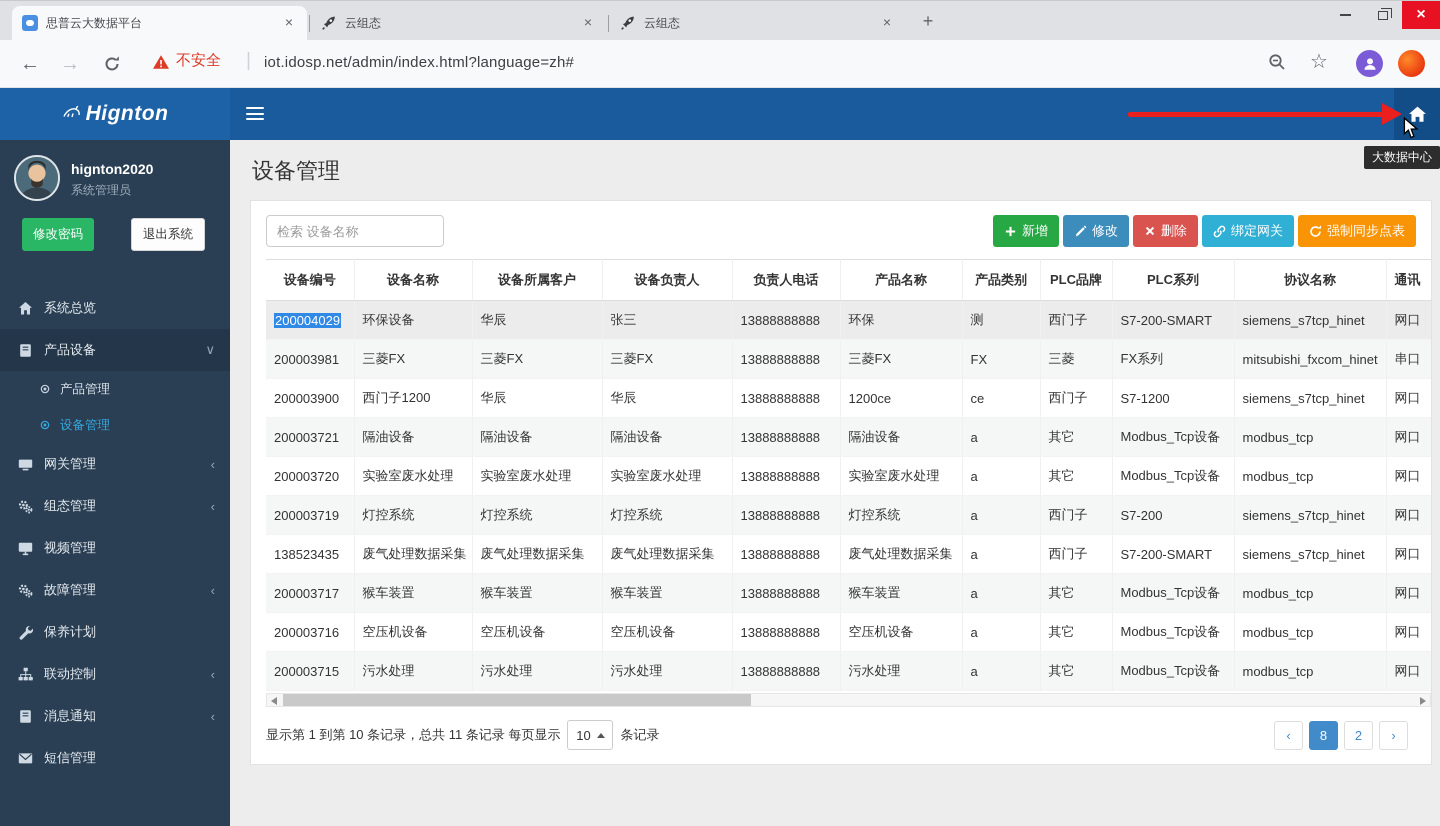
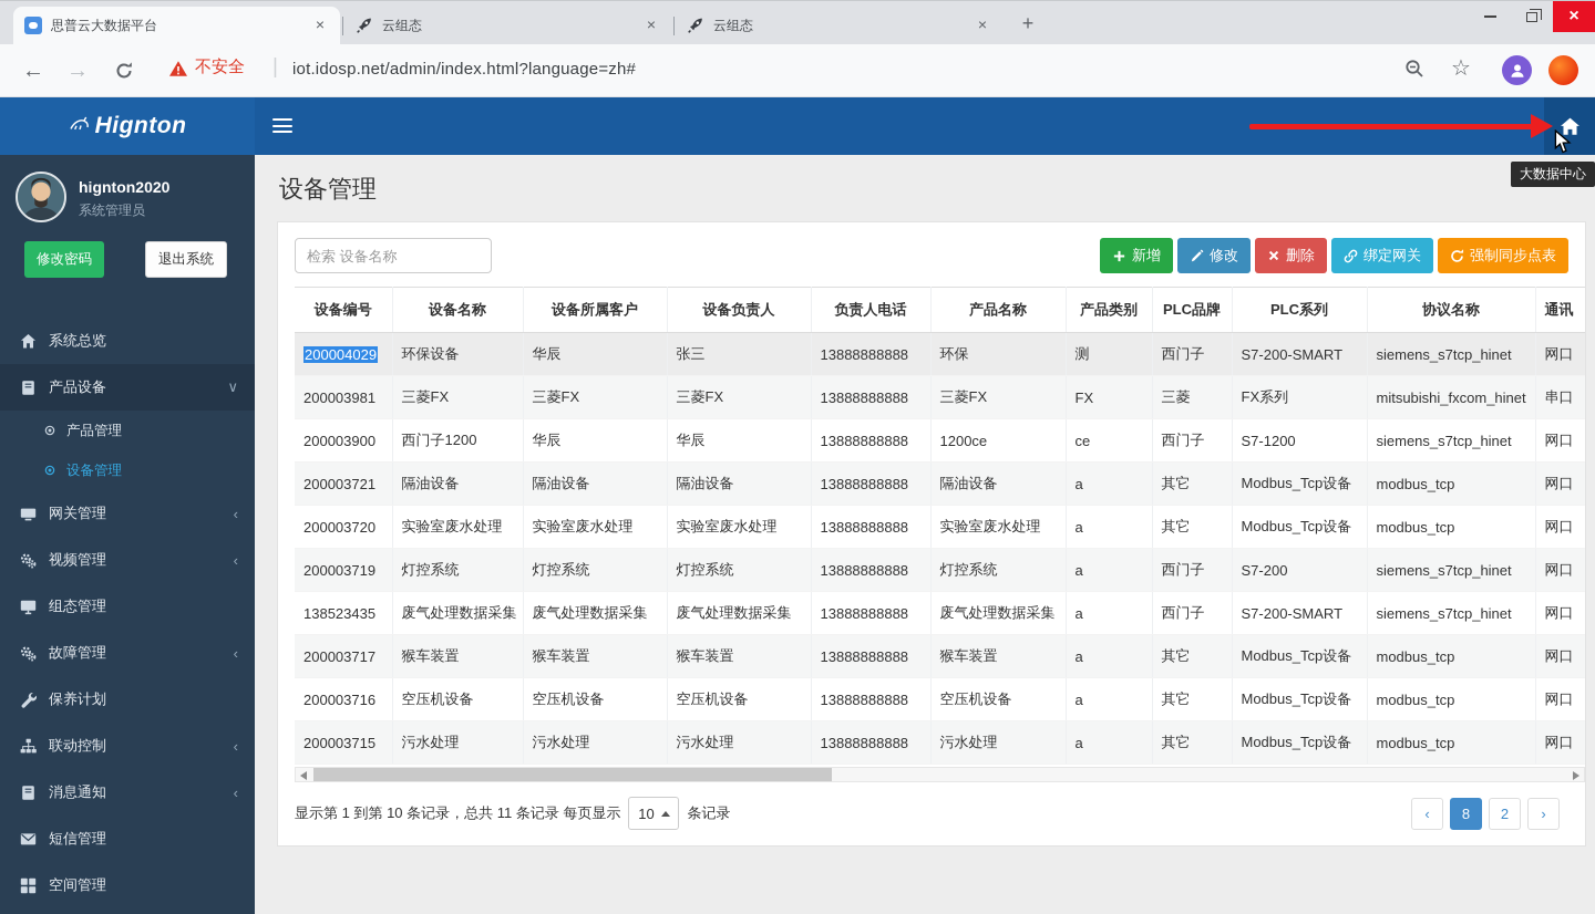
  思普云大数据平台
  ×
  云组态
  ×
  云组态
  ×
  +
  ×
  ←
  →
  不安全
  |
  iot.idosp.net/admin/index.html?language=zh#
  ☆
  Hignton
  hignton2020
  系统管理员
  修改密码
  退出系统
  系统总览
  产品设备
  ∨
  产品管理
  设备管理
  网关管理
  ‹
- 组态管理
+ 视频管理
  ‹
- 视频管理
+ 组态管理
  故障管理
  ‹
  保养计划
  联动控制
  ‹
  消息通知
  ‹
  短信管理
+ 空间管理
  设备管理
  检索 设备名称
  新增
  修改
  删除
  绑定网关
  强制同步点表
  设备编号	设备名称	设备所属客户	设备负责人	负责人电话	产品名称	产品类别	PLC品牌	PLC系列	协议名称	通讯
  200004029	环保设备	华辰	张三	13888888888	环保	测	西门子	S7-200-SMART	siemens_s7tcp_hinet	网口
  200003981	三菱FX	三菱FX	三菱FX	13888888888	三菱FX	FX	三菱	FX系列	mitsubishi_fxcom_hinet	串口
  200003900	西门子1200	华辰	华辰	13888888888	1200ce	ce	西门子	S7-1200	siemens_s7tcp_hinet	网口
  200003721	隔油设备	隔油设备	隔油设备	13888888888	隔油设备	a	其它	Modbus_Tcp设备	modbus_tcp	网口
  200003720	实验室废水处理	实验室废水处理	实验室废水处理	13888888888	实验室废水处理	a	其它	Modbus_Tcp设备	modbus_tcp	网口
  200003719	灯控系统	灯控系统	灯控系统	13888888888	灯控系统	a	西门子	S7-200	siemens_s7tcp_hinet	网口
  138523435	废气处理数据采集	废气处理数据采集	废气处理数据采集	13888888888	废气处理数据采集	a	西门子	S7-200-SMART	siemens_s7tcp_hinet	网口
  200003717	猴车装置	猴车装置	猴车装置	13888888888	猴车装置	a	其它	Modbus_Tcp设备	modbus_tcp	网口
  200003716	空压机设备	空压机设备	空压机设备	13888888888	空压机设备	a	其它	Modbus_Tcp设备	modbus_tcp	网口
  200003715	污水处理	污水处理	污水处理	13888888888	污水处理	a	其它	Modbus_Tcp设备	modbus_tcp	网口
  显示第 1 到第 10 条记录，总共 11 条记录 每页显示
  10
  条记录
  ‹
  8
  2
  ›
  大数据中心
